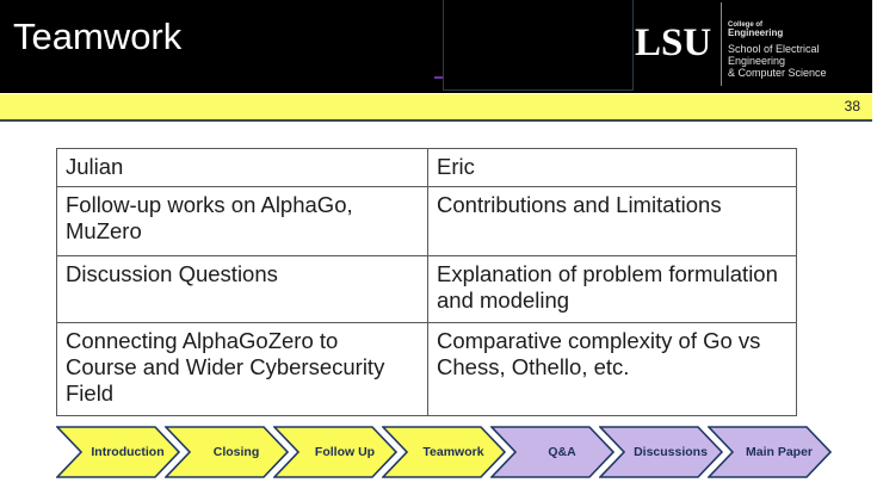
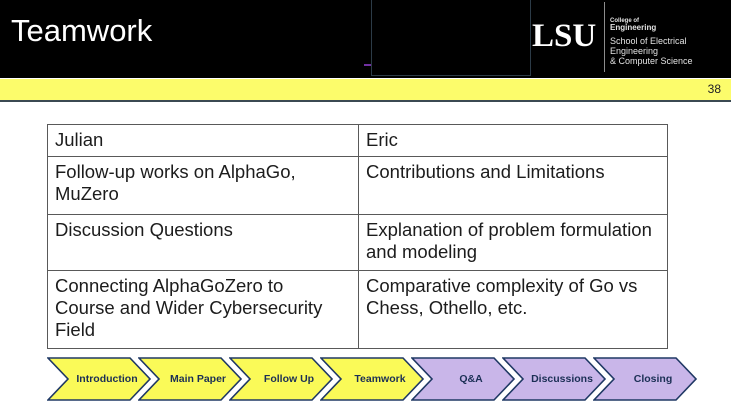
  Teamwork
  LSU
  Engineering
  School of Electrical Engineering
  & Computer Science
  38
  Julian	Eric
  Follow-up works on AlphaGo, MuZero	Contributions and Limitations
  Discussion Questions	Explanation of problem formulation and modeling
  Connecting AlphaGoZero to Course and Wider Cybersecurity Field	Comparative complexity of Go vs Chess, Othello, etc.
  Introduction
- Closing
+ Main Paper
  Follow Up
  Teamwork
  Q&A
  Discussions
- Main Paper
+ Closing
